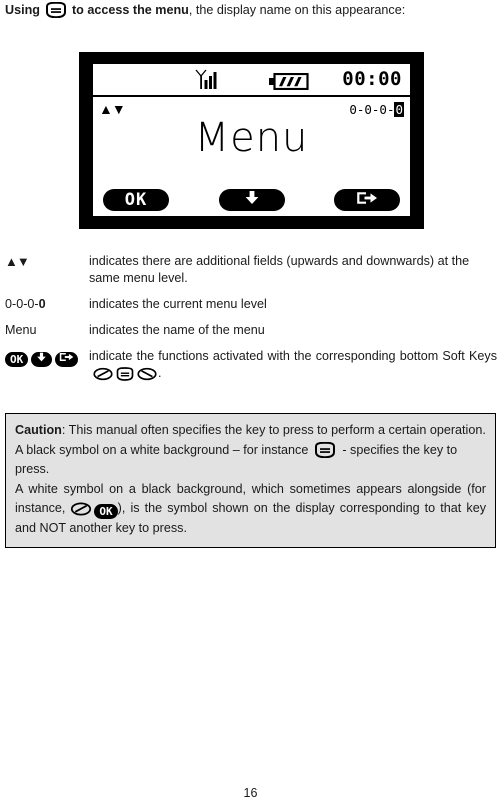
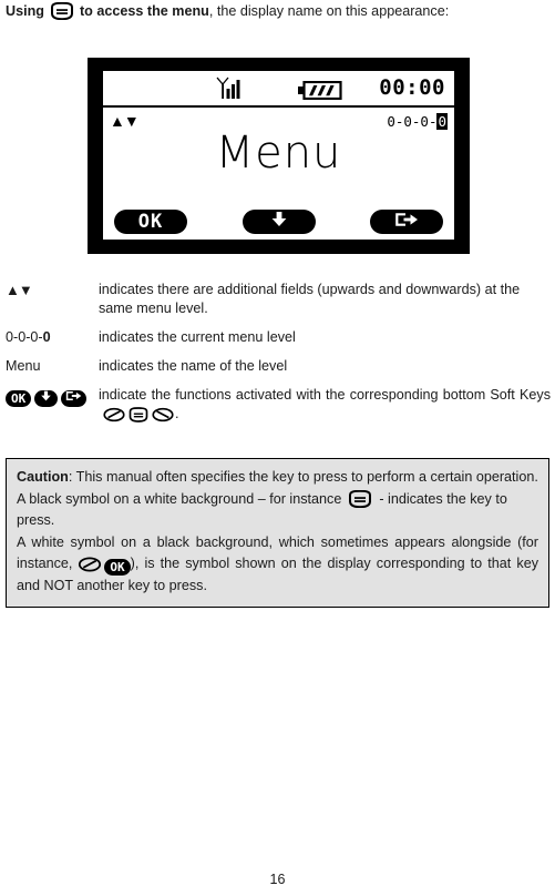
  Using to access the menu, the display name on this appearance:
  00:00
  ▲▼
  0-0-0-0
  Menu
  OK
  ▲▼
  indicates there are additional fields (upwards and downwards) at the same menu level.
  0-0-0-0
  indicates the current menu level
  Menu
- indicates the name of the menu
+ indicates the name of the level
  OK
  indicate the functions activated with the corresponding bottom Soft Keys .
  Caution: This manual often specifies the key to press to perform a certain operation.
- A black symbol on a white background – for instance - specifies the key to press.
+ A black symbol on a white background – for instance - indicates the key to press.
  A white symbol on a black background, which sometimes appears alongside (for instance, OK ), is the symbol shown on the display corresponding to that key and NOT another key to press.
  16
